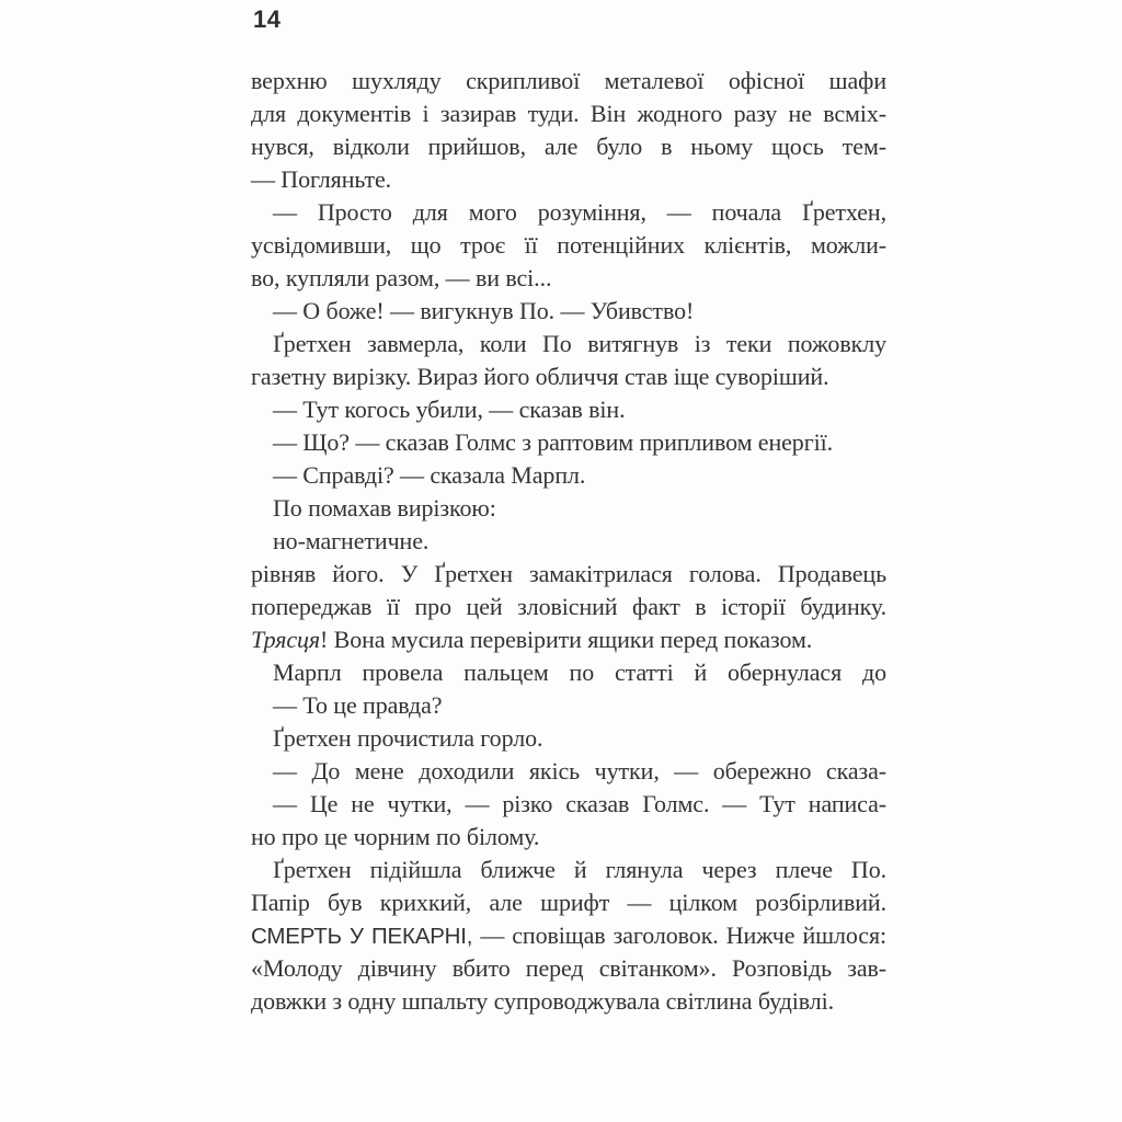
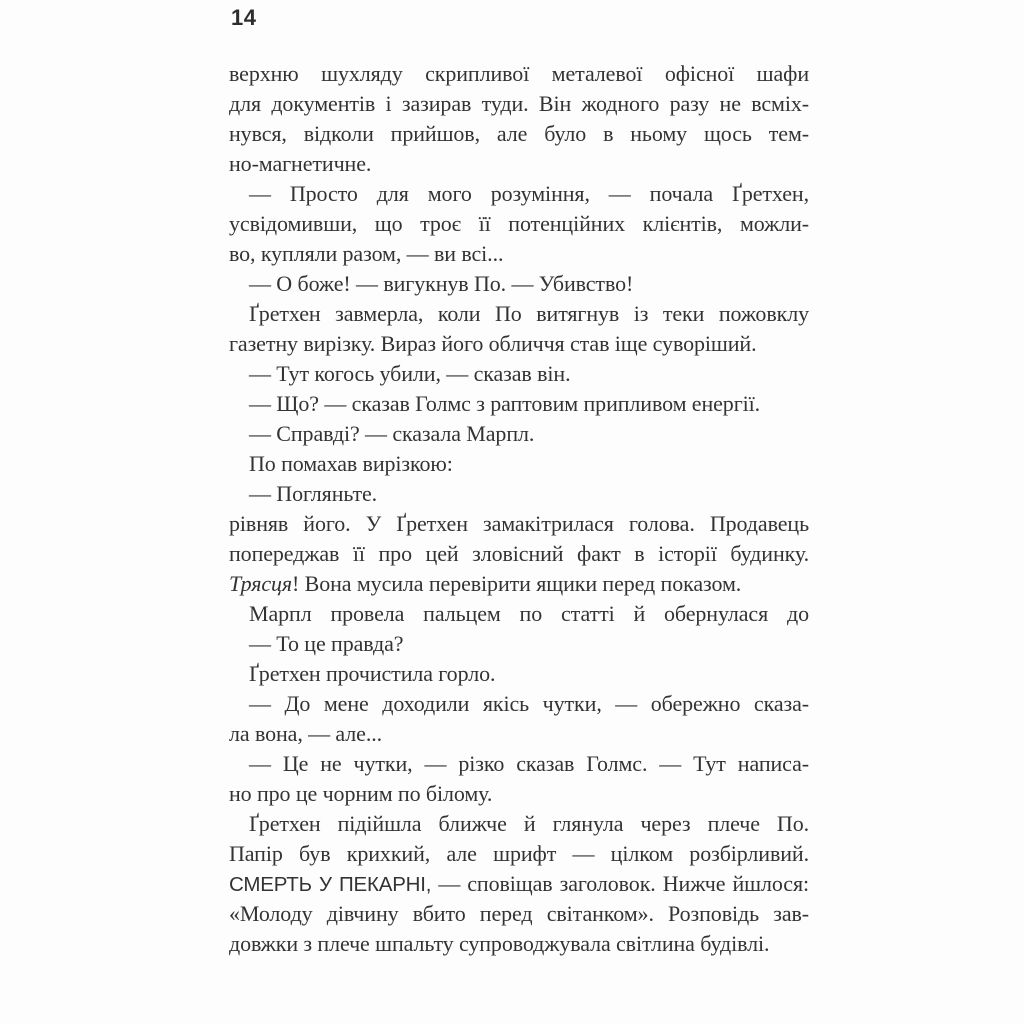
  14
  верхню шухляду скрипливої металевої офісної шафи
  для документів і зазирав туди. Він жодного разу не всміх-
  нувся, відколи прийшов, але було в ньому щось тем-
- — Погляньте.
+ но-магнетичне.
  — Просто для мого розуміння, — почала Ґретхен,
  усвідомивши, що троє її потенційних клієнтів, можли-
  во, купляли разом, — ви всі...
  — О боже! — вигукнув По. — Убивство!
  Ґретхен завмерла, коли По витягнув із теки пожовклу
  газетну вирізку. Вираз його обличчя став іще суворіший.
  — Тут когось убили, — сказав він.
  — Що? — сказав Голмс з раптовим припливом енергії.
  — Справді? — сказала Марпл.
  По помахав вирізкою:
- но-магнетичне.
+ — Погляньте.
  рівняв його. У Ґретхен замакітрилася голова. Продавець
  попереджав її про цей зловісний факт в історії будинку.
  Трясця! Вона мусила перевірити ящики перед показом.
  Марпл провела пальцем по статті й обернулася до
  — То це правда?
  Ґретхен прочистила горло.
  — До мене доходили якісь чутки, — обережно сказа-
+ ла вона, — але...
  — Це не чутки, — різко сказав Голмс. — Тут написа-
  но про це чорним по білому.
  Ґретхен підійшла ближче й глянула через плече По.
  Папір був крихкий, але шрифт — цілком розбірливий.
  СМЕРТЬ У ПЕКАРНІ, — сповіщав заголовок. Нижче йшлося:
  «Молоду дівчину вбито перед світанком». Розповідь зав-
- довжки з одну шпальту супроводжувала світлина будівлі.
+ довжки з плече шпальту супроводжувала світлина будівлі.
